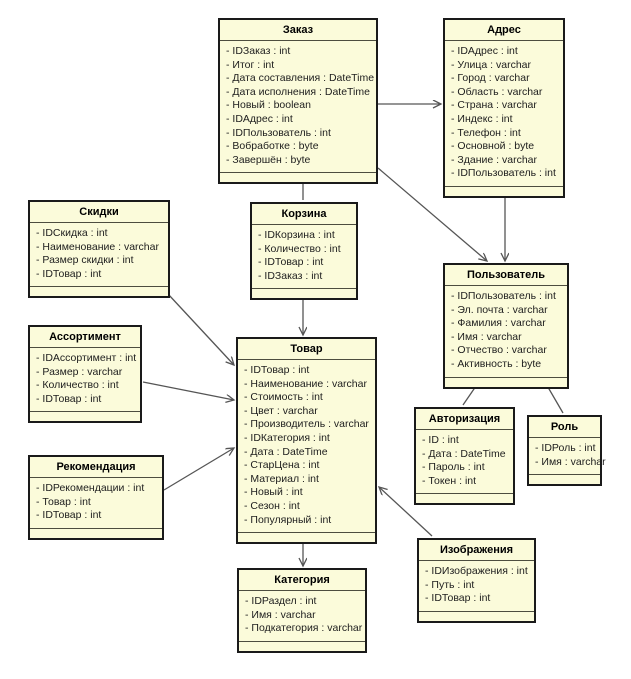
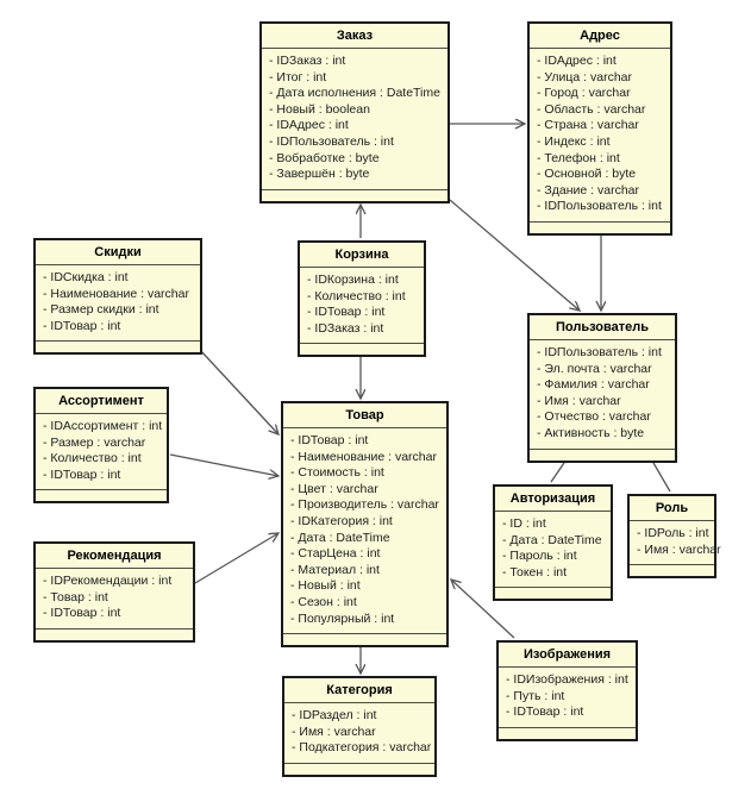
  Заказ
  - IDЗаказ : int
  - Итог : int
- - Дата составления : DateTime
  - Дата исполнения : DateTime
  - Новый : boolean
  - IDАдрес : int
  - IDПользователь : int
  - Вобработке : byte
  - Завершён : byte
  Адрес
  - IDАдрес : int
  - Улица : varchar
  - Город : varchar
  - Область : varchar
  - Страна : varchar
  - Индекс : int
  - Телефон : int
  - Основной : byte
  - Здание : varchar
  - IDПользователь : int
  Скидки
  - IDСкидка : int
  - Наименование : varchar
  - Размер скидки : int
  - IDТовар : int
  Корзина
  - IDКорзина : int
  - Количество : int
  - IDТовар : int
  - IDЗаказ : int
  Пользователь
  - IDПользователь : int
  - Эл. почта : varchar
  - Фамилия : varchar
  - Имя : varchar
  - Отчество : varchar
  - Активность : byte
  Ассортимент
  - IDАссортимент : int
  - Размер : varchar
  - Количество : int
  - IDТовар : int
  Товар
  - IDТовар : int
  - Наименование : varchar
  - Стоимость : int
  - Цвет : varchar
  - Производитель : varchar
  - IDКатегория : int
  - Дата : DateTime
  - СтарЦена : int
  - Материал : int
  - Новый : int
  - Сезон : int
  - Популярный : int
  Авторизация
  - ID : int
  - Дата : DateTime
  - Пароль : int
  - Токен : int
  Роль
  - IDРоль : int
  - Имя : varchar
  Рекомендация
  - IDРекомендации : int
  - Товар : int
  - IDТовар : int
  Изображения
  - IDИзображения : int
  - Путь : int
  - IDТовар : int
  Категория
  - IDРаздел : int
  - Имя : varchar
  - Подкатегория : varchar
